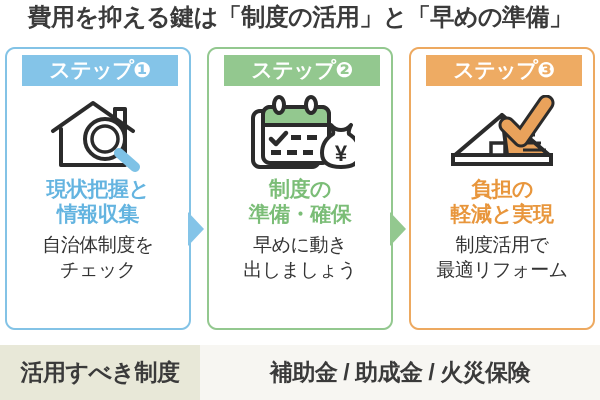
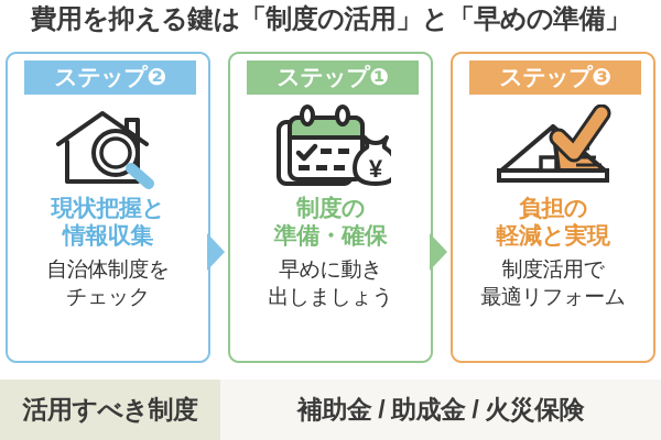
  費用を抑える鍵は「制度の活用」と「早めの準備」
- ステップ❶
+ ステップ❷
  現状把握と
  情報収集
  自治体制度を
  チェック
- ステップ❷
+ ステップ❶
  ¥
  制度の
  準備・確保
  早めに動き
  出しましょう
  ステップ❸
  負担の
  軽減と実現
  制度活用で
  最適リフォーム
  活用すべき制度
  補助金 / 助成金 / 火災保険
